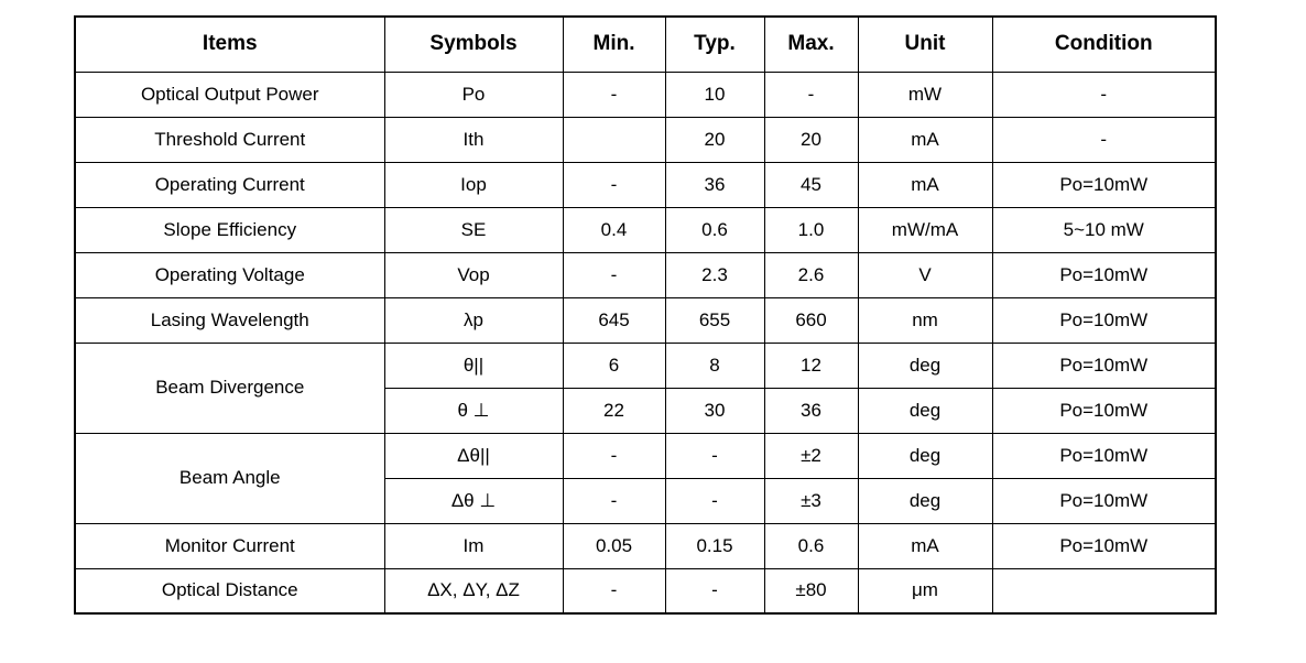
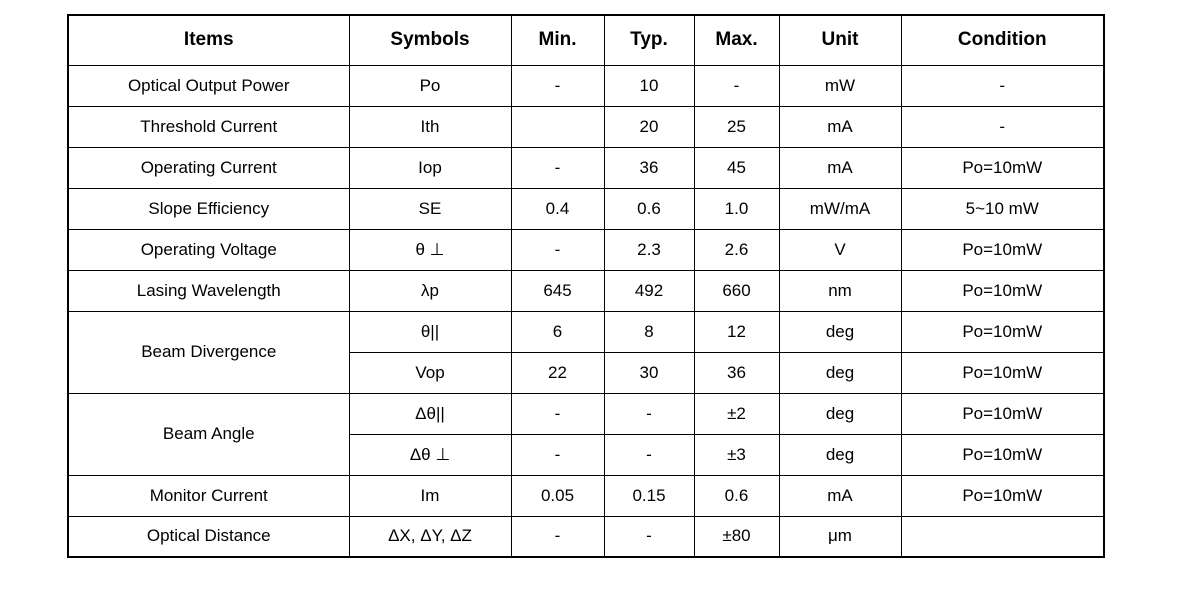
  Items	Symbols	Min.	Typ.	Max.	Unit	Condition
  Optical Output Power	Po	-	10	-	mW	-
- Threshold Current	Ith		20	20	mA	-
+ Threshold Current	Ith		20	25	mA	-
  Operating Current	Iop	-	36	45	mA	Po=10mW
  Slope Efficiency	SE	0.4	0.6	1.0	mW/mA	5~10 mW
- Operating Voltage	Vop	-	2.3	2.6	V	Po=10mW
+ Operating Voltage	θ ⊥	-	2.3	2.6	V	Po=10mW
- Lasing Wavelength	λp	645	655	660	nm	Po=10mW
+ Lasing Wavelength	λp	645	492	660	nm	Po=10mW
  Beam Divergence	θ||	6	8	12	deg	Po=10mW
- θ ⊥	22	30	36	deg	Po=10mW
+ Vop	22	30	36	deg	Po=10mW
  Beam Angle	Δθ||	-	-	±2	deg	Po=10mW
  Δθ ⊥	-	-	±3	deg	Po=10mW
  Monitor Current	Im	0.05	0.15	0.6	mA	Po=10mW
  Optical Distance	ΔX, ΔY, ΔZ	-	-	±80	μm
